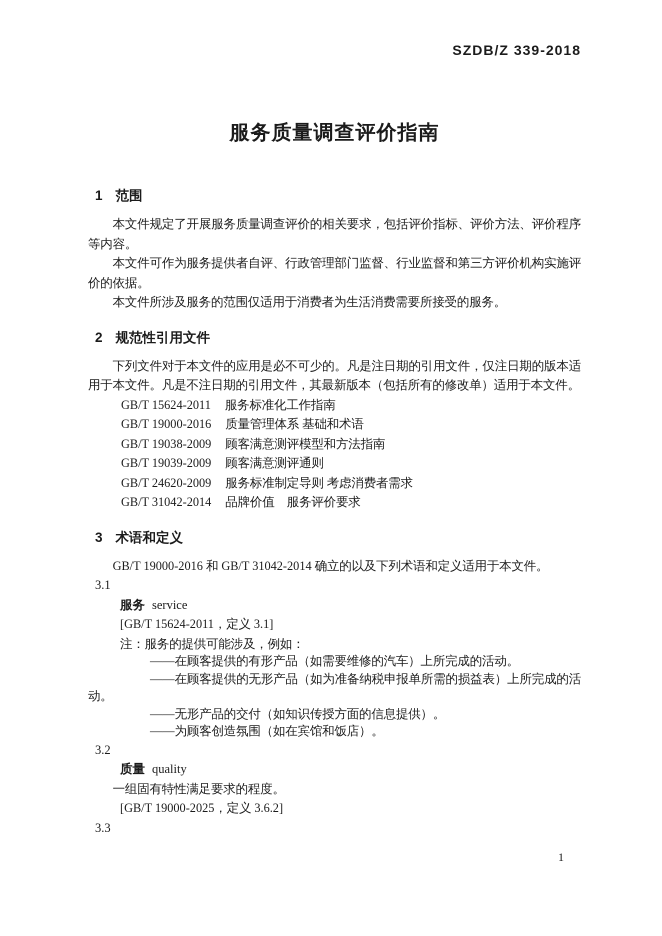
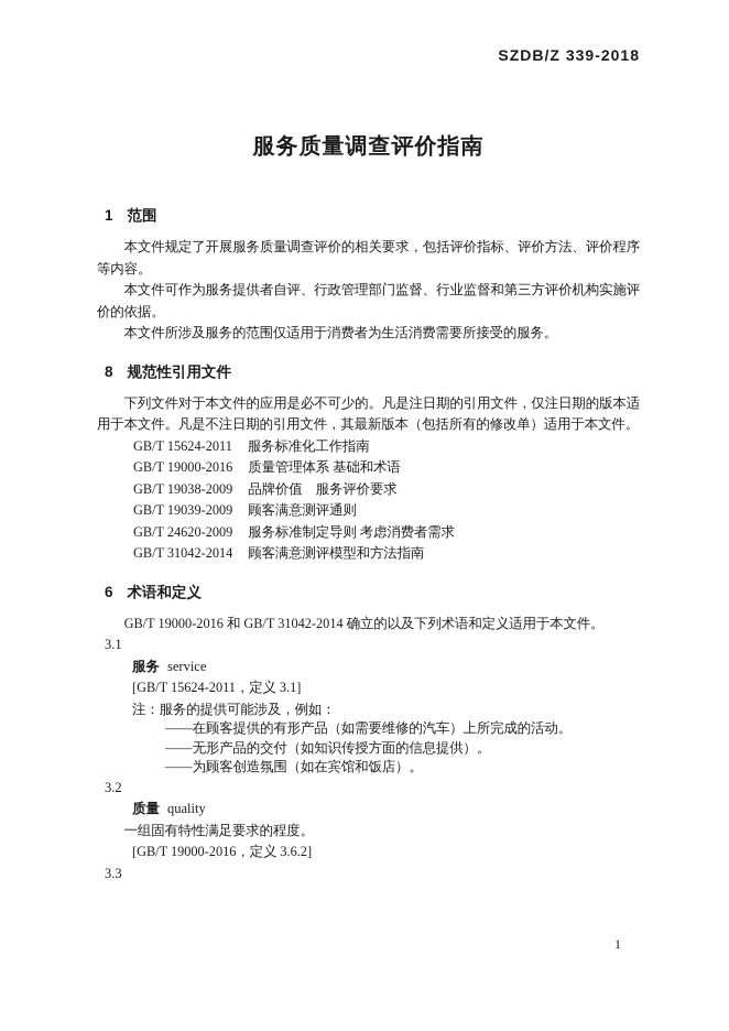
  SZDB/Z 339-2018
  服务质量调查评价指南
  1 范围
  本文件规定了开展服务质量调查评价的相关要求，包括评价指标、评价方法、评价程序等内容。
  本文件可作为服务提供者自评、行政管理部门监督、行业监督和第三方评价机构实施评价的依据。
  本文件所涉及服务的范围仅适用于消费者为生活消费需要所接受的服务。
- 2 规范性引用文件
+ 8 规范性引用文件
  下列文件对于本文件的应用是必不可少的。凡是注日期的引用文件，仅注日期的版本适用于本文件。凡是不注日期的引用文件，其最新版本（包括所有的修改单）适用于本文件。
  GB/T 15624-2011 服务标准化工作指南
  GB/T 19000-2016 质量管理体系 基础和术语
- GB/T 19038-2009 顾客满意测评模型和方法指南
+ GB/T 19038-2009 品牌价值 服务评价要求
  GB/T 19039-2009 顾客满意测评通则
  GB/T 24620-2009 服务标准制定导则 考虑消费者需求
- GB/T 31042-2014 品牌价值 服务评价要求
+ GB/T 31042-2014 顾客满意测评模型和方法指南
- 3 术语和定义
+ 6 术语和定义
  GB/T 19000-2016 和 GB/T 31042-2014 确立的以及下列术语和定义适用于本文件。
  3.1
  服务 service
  [GB/T 15624-2011，定义 3.1]
  注：服务的提供可能涉及，例如：
  ——在顾客提供的有形产品（如需要维修的汽车）上所完成的活动。
- ——在顾客提供的无形产品（如为准备纳税申报单所需的损益表）上所完成的活动。
  ——无形产品的交付（如知识传授方面的信息提供）。
  ——为顾客创造氛围（如在宾馆和饭店）。
  3.2
  质量 quality
  一组固有特性满足要求的程度。
- [GB/T 19000-2025，定义 3.6.2]
+ [GB/T 19000-2016，定义 3.6.2]
  3.3
  1
